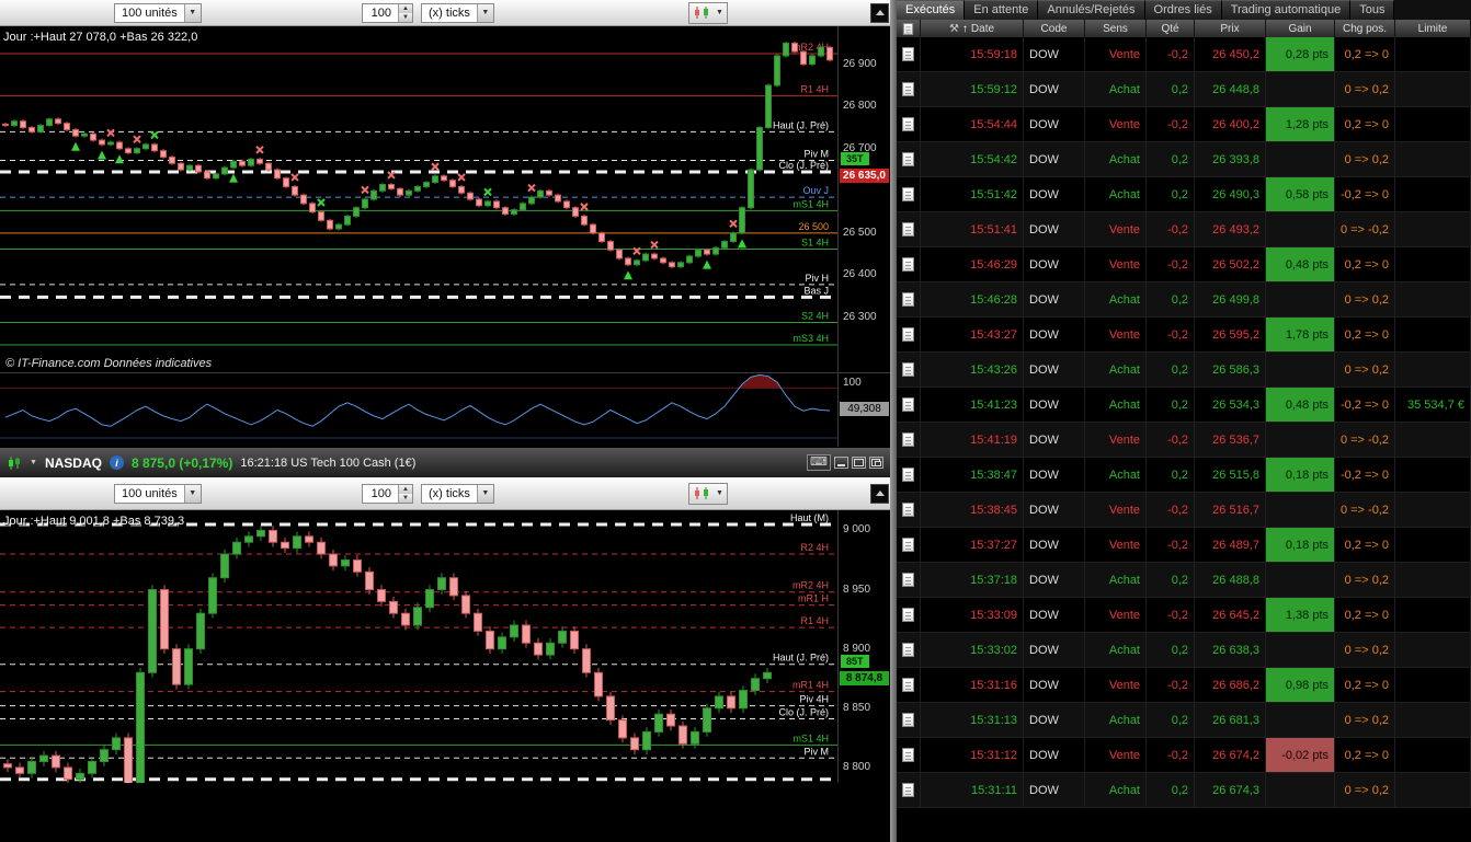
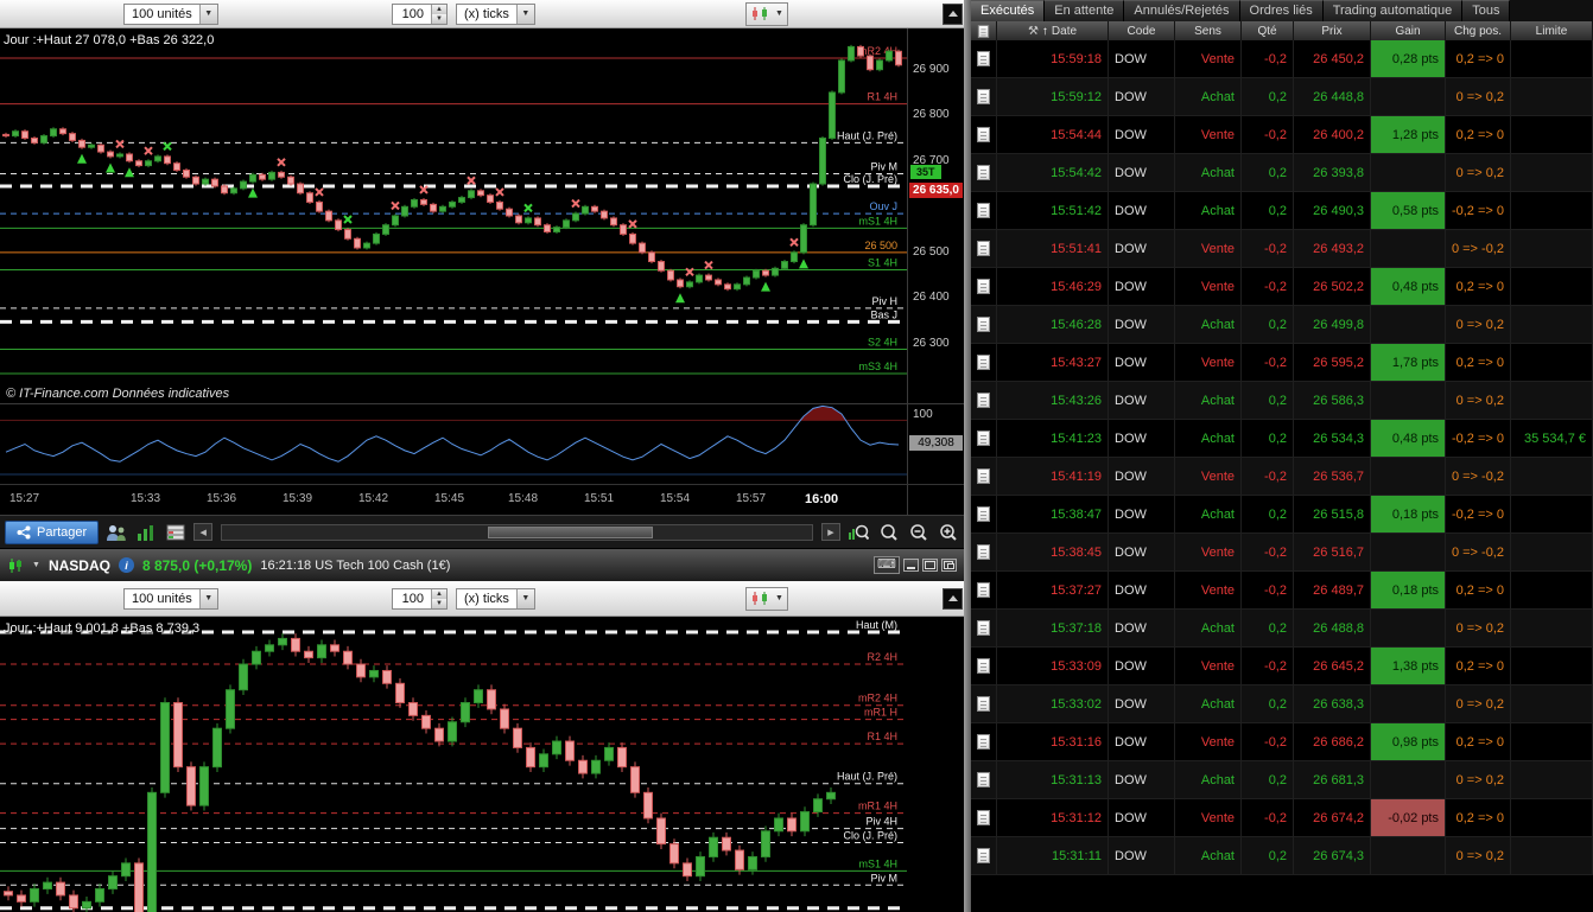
  100 unités
  100
  (x) ticks
  R1 4H
  Haut (J. Pré)
  Piv M
  Clo (J. Pré)
  Ouv J
  mS1 4H
  26 500
  S1 4H
  Piv H
  Bas J
  S2 4H
  mS3 4H
  Jour :+Haut 27 078,0 +Bas 26 322,0
  © IT-Finance.com Données indicatives
  26 900
  26 800
  26 700
  26 500
  26 400
  26 300
  26 635,0
  35T
  100
  49,308
+ 15:27
+ 15:33
+ 15:36
+ 15:39
+ 15:42
+ 15:45
+ 15:48
+ 15:51
+ 15:54
+ 15:57
+ 16:00
+ Partager
  NASDAQ
  i
  8 875,0 (+0,17%)
  16:21:18 US Tech 100 Cash (1€)
  ⌨
  100 unités
  100
  (x) ticks
  Haut (M)
  R2 4H
  mR2 4H
  mR1 H
  R1 4H
  Haut (J. Pré)
  mR1 4H
  Piv 4H
  Clo (J. Pré)
  mS1 4H
  Piv M
  Jour :+Haut 9 001,8 +Bas 8 739,3
- 9 000
- 8 950
- 8 900
- 8 850
- 8 800
- 8 874,8
- 85T
  Exécutés
  En attente
  Annulés/Rejetés
  Ordres liés
  Trading automatique
  Tous
  ⚒
  ↑
  Date
  Code
  Sens
  Qté
  Prix
  Gain
  Chg pos.
  Limite
  15:59:18
  DOW
  Vente
  -0,2
  26 450,2
  0,28 pts
  0,2 => 0
  15:59:12
  DOW
  Achat
  0,2
  26 448,8
  0 => 0,2
  15:54:44
  DOW
  Vente
  -0,2
  26 400,2
  1,28 pts
  0,2 => 0
  15:54:42
  DOW
  Achat
  0,2
  26 393,8
  0 => 0,2
  15:51:42
  DOW
  Achat
  0,2
  26 490,3
  0,58 pts
  -0,2 => 0
  15:51:41
  DOW
  Vente
  -0,2
  26 493,2
  0 => -0,2
  15:46:29
  DOW
  Vente
  -0,2
  26 502,2
  0,48 pts
  0,2 => 0
  15:46:28
  DOW
  Achat
  0,2
  26 499,8
  0 => 0,2
  15:43:27
  DOW
  Vente
  -0,2
  26 595,2
  1,78 pts
  0,2 => 0
  15:43:26
  DOW
  Achat
  0,2
  26 586,3
  0 => 0,2
  15:41:23
  DOW
  Achat
  0,2
  26 534,3
  0,48 pts
  -0,2 => 0
  35 534,7 €
  15:41:19
  DOW
  Vente
  -0,2
  26 536,7
  0 => -0,2
  15:38:47
  DOW
  Achat
  0,2
  26 515,8
  0,18 pts
  -0,2 => 0
  15:38:45
  DOW
  Vente
  -0,2
  26 516,7
  0 => -0,2
  15:37:27
  DOW
  Vente
  -0,2
  26 489,7
  0,18 pts
  0,2 => 0
  15:37:18
  DOW
  Achat
  0,2
  26 488,8
  0 => 0,2
  15:33:09
  DOW
  Vente
  -0,2
  26 645,2
  1,38 pts
  0,2 => 0
  15:33:02
  DOW
  Achat
  0,2
  26 638,3
  0 => 0,2
  15:31:16
  DOW
  Vente
  -0,2
  26 686,2
  0,98 pts
  0,2 => 0
  15:31:13
  DOW
  Achat
  0,2
  26 681,3
  0 => 0,2
  15:31:12
  DOW
  Vente
  -0,2
  26 674,2
  -0,02 pts
  0,2 => 0
  15:31:11
  DOW
  Achat
  0,2
  26 674,3
  0 => 0,2
